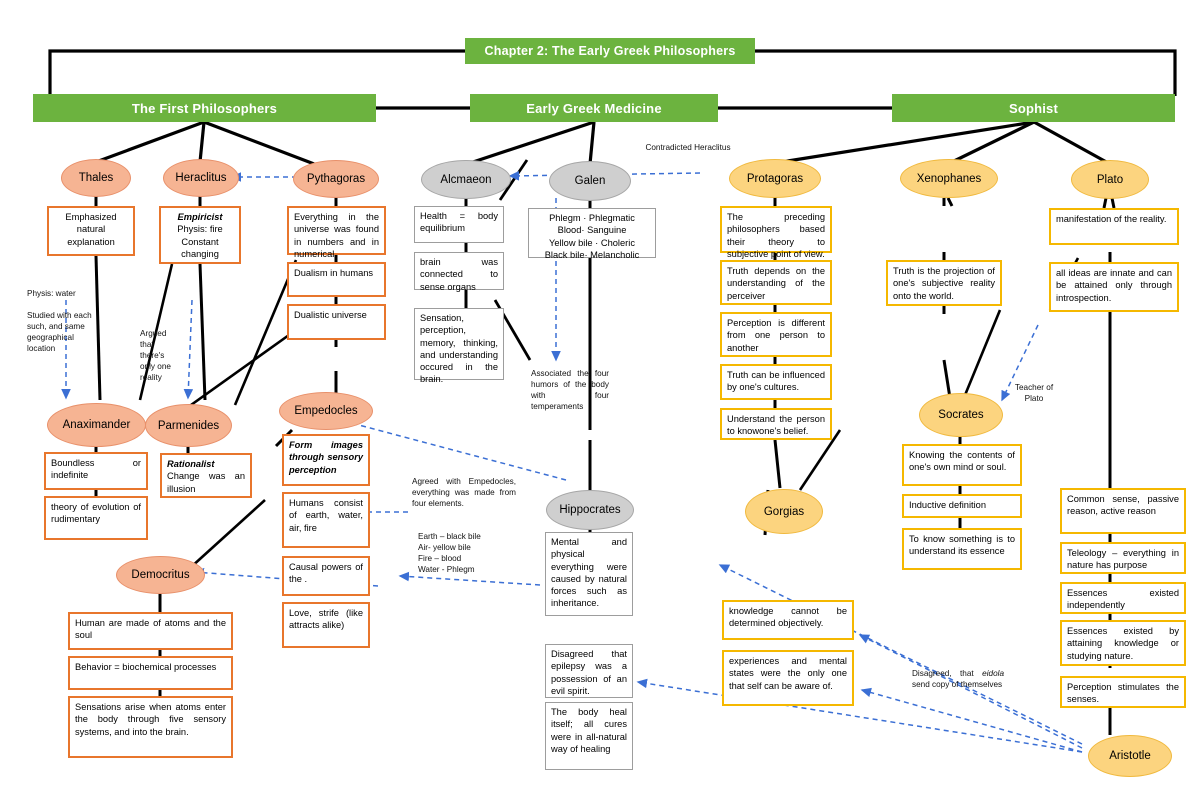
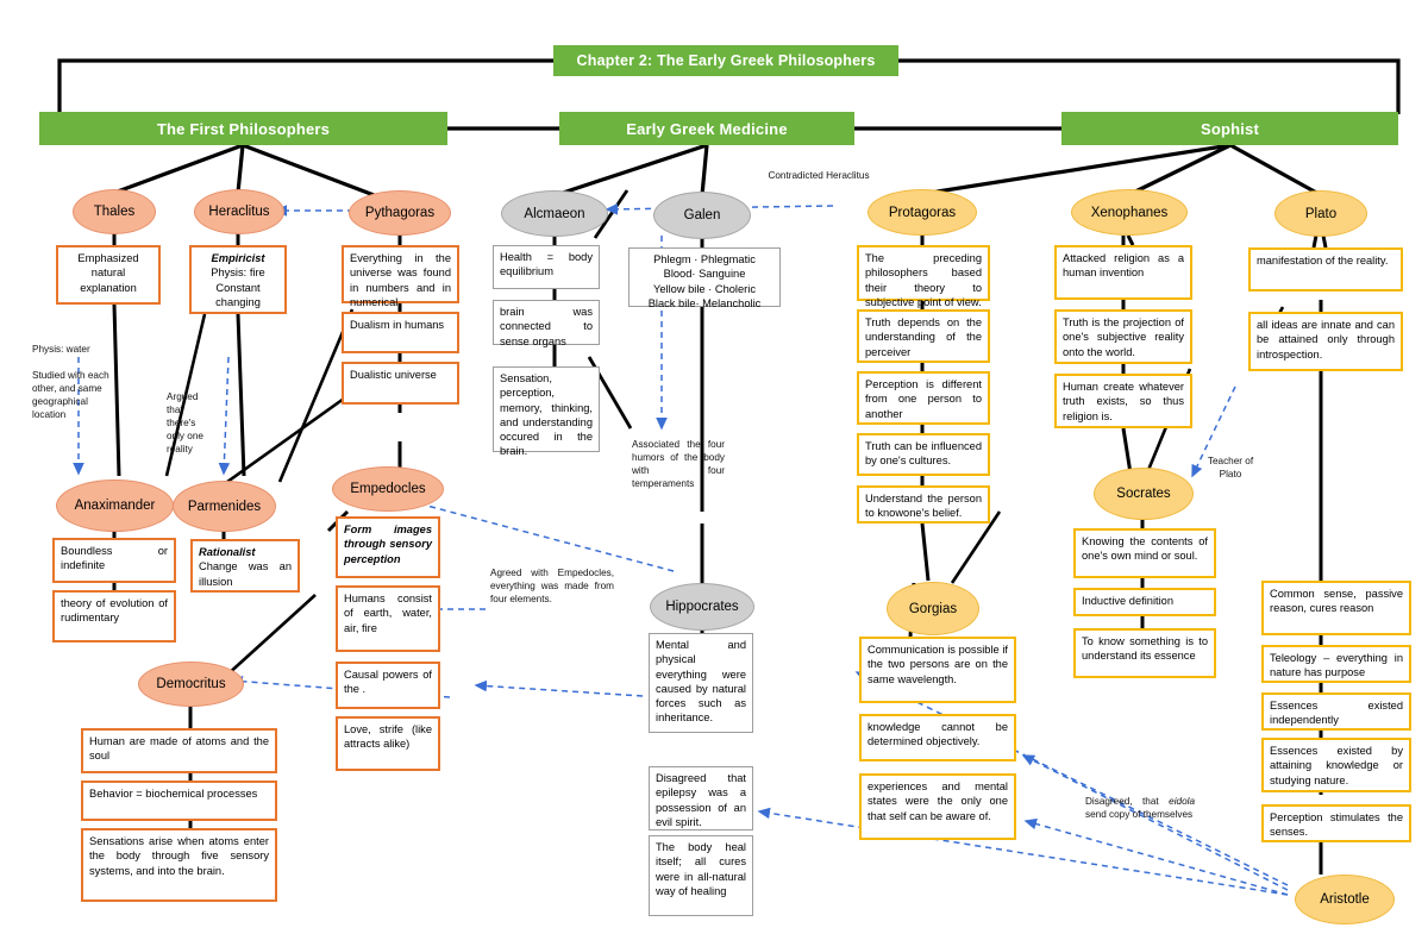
  Chapter 2: The Early Greek Philosophers
  The First Philosophers
  Early Greek Medicine
  Sophist
  Thales
  Heraclitus
  Pythagoras
  Alcmaeon
  Galen
  Protagoras
  Xenophanes
  Plato
  Anaximander
  Parmenides
  Empedocles
  Socrates
  Democritus
  Hippocrates
  Gorgias
  Aristotle
  Emphasized natural explanation
  Empiricist
  Physis: fire Constant changing
  Everything in the universe was found in numbers and in numerical
  Dualism in humans
  Dualistic universe
  Health = body equilibrium
  brain was connected to sense organs
  Sensation, perception, memory, thinking, and understanding occured in the brain.
  Phlegm · Phlegmatic
  Blood· Sanguine
  Yellow bile · Choleric
  Black bile· Melancholic
  The preceding philosophers based their theory to subjective point of view.
  Truth depends on the understanding of the perceiver
  Perception is different from one person to another
  Truth can be influenced by one's cultures.
  Understand the person to knowone's belief.
+ Attacked religion as a human invention
  Truth is the projection of one's subjective reality onto the world.
+ Human create whatever truth exists, so thus religion is.
  manifestation of the reality.
  all ideas are innate and can be attained only through introspection.
  Boundless or indefinite
  theory of evolution of rudimentary
  Rationalist
  Change was an illusion
  Form images through sensory perception
  Humans consist of earth, water, air, fire
  Causal powers of the .
  Love, strife (like attracts alike)
  Knowing the contents of one's own mind or soul.
  Inductive definition
  To know something is to understand its essence
  Human are made of atoms and the soul
  Behavior = biochemical processes
  Sensations arise when atoms enter the body through five sensory systems, and into the brain.
  Mental and physical everything were caused by natural forces such as inheritance.
  Disagreed that epilepsy was a possession of an evil spirit.
  The body heal itself; all cures were in all-natural way of healing
+ Communication is possible if the two persons are on the same wavelength.
  knowledge cannot be determined objectively.
  experiences and mental states were the only one that self can be aware of.
- Common sense, passive reason, active reason
+ Common sense, passive reason, cures reason
  Teleology – everything in nature has purpose
  Essences existed independently
  Essences existed by attaining knowledge or studying nature.
  Perception stimulates the senses.
  Physis: water
- Studied with each such, and same geographical location
+ Studied with each other, and same geographical location
  Argued that there's only one reality
  Contradicted Heraclitus
  Associated the four humors of the body with four temperaments
  Agreed with Empedocles, everything was made from four elements.
- Earth – black bile
- Air- yellow bile
- Fire – blood
- Water - Phlegm
  Teacher of Plato
  Disagreed, that eidola send copy of themselves
